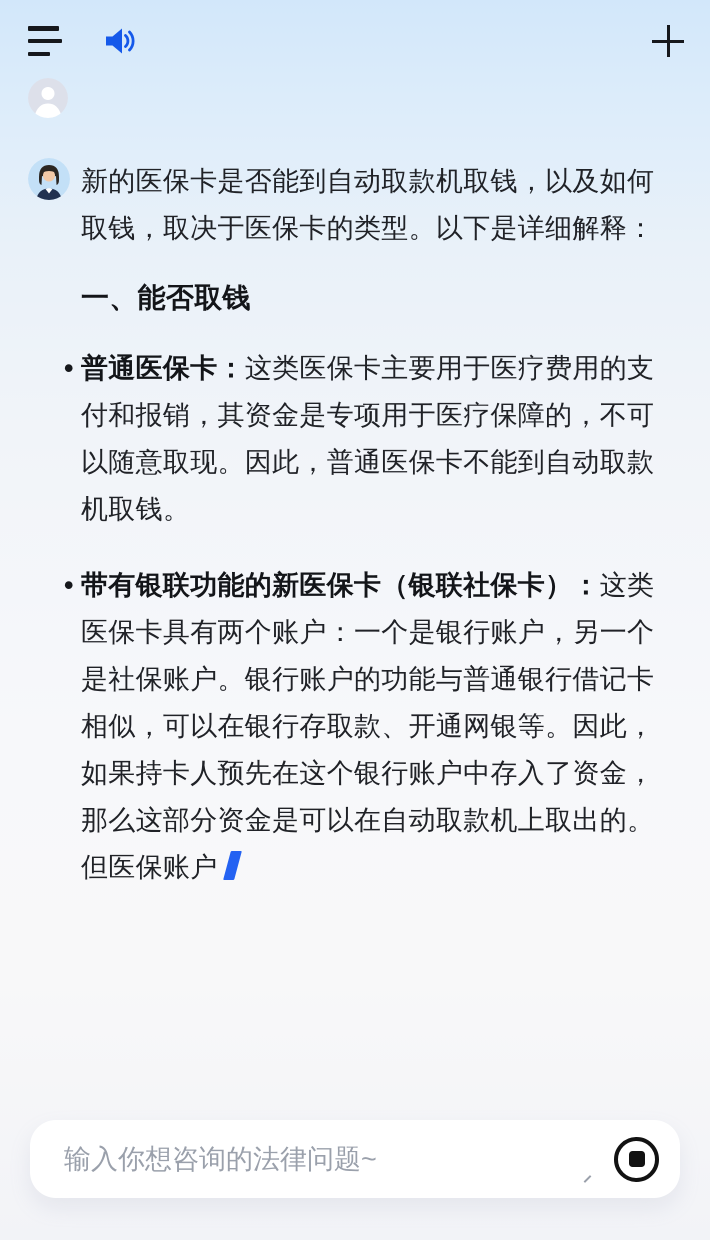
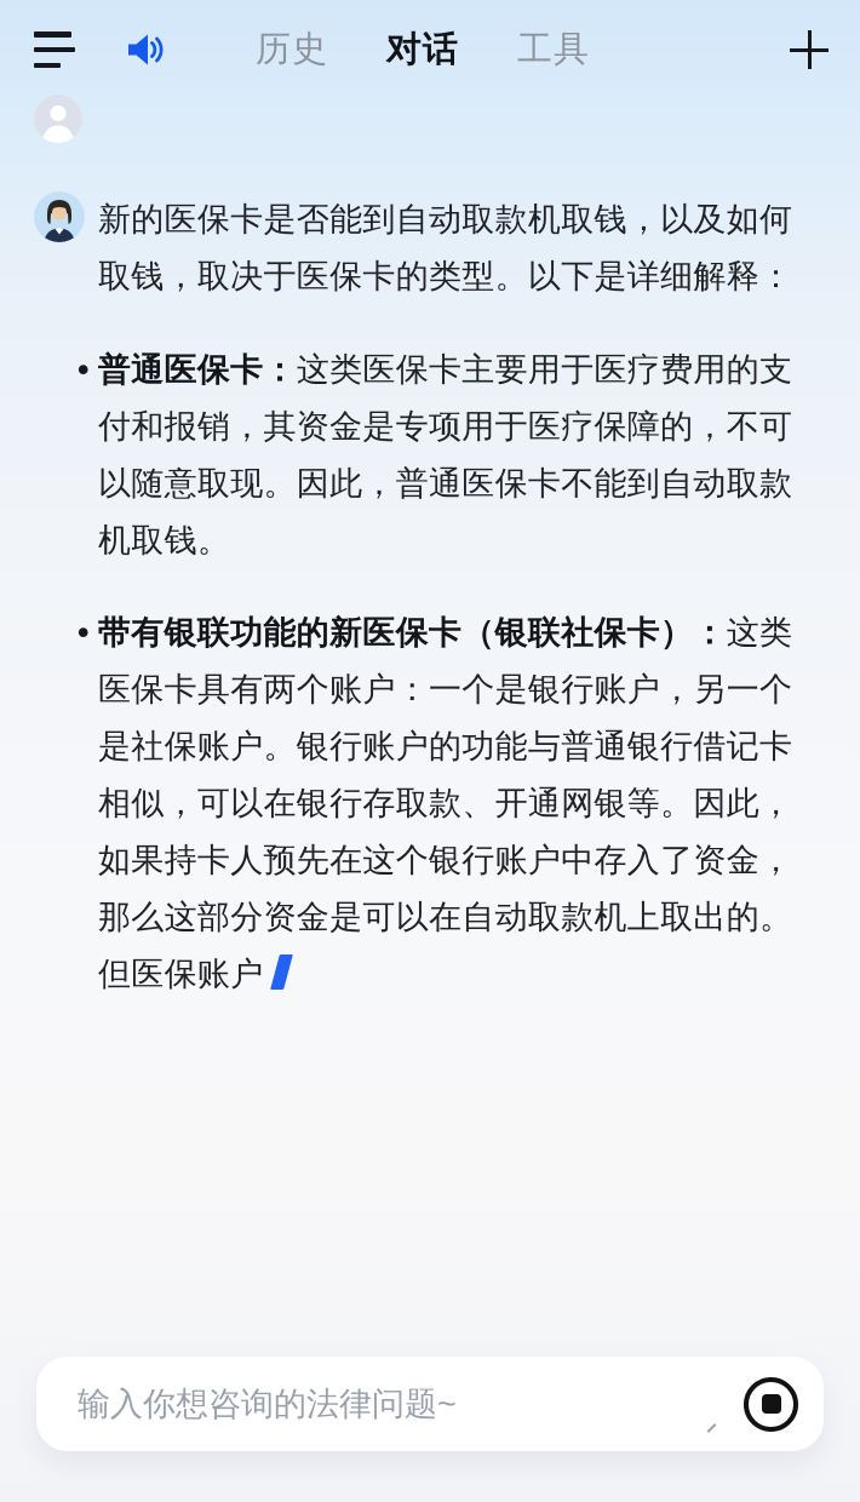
+ 历史
+ 对话
+ 工具
  新的医保卡是否能到自动取款机取钱，以及如何取钱，取决于医保卡的类型。以下是详细解释：
- 一、能否取钱
  •
  普通医保卡：这类医保卡主要用于医疗费用的支付和报销，其资金是专项用于医疗保障的，不可以随意取现。因此，普通医保卡不能到自动取款机取钱。
  •
  带有银联功能的新医保卡（银联社保卡）：这类医保卡具有两个账户：一个是银行账户，另一个是社保账户。银行账户的功能与普通银行借记卡相似，可以在银行存取款、开通网银等。因此，如果持卡人预先在这个银行账户中存入了资金，那么这部分资金是可以在自动取款机上取出的。但医保账户
  输入你想咨询的法律问题~
